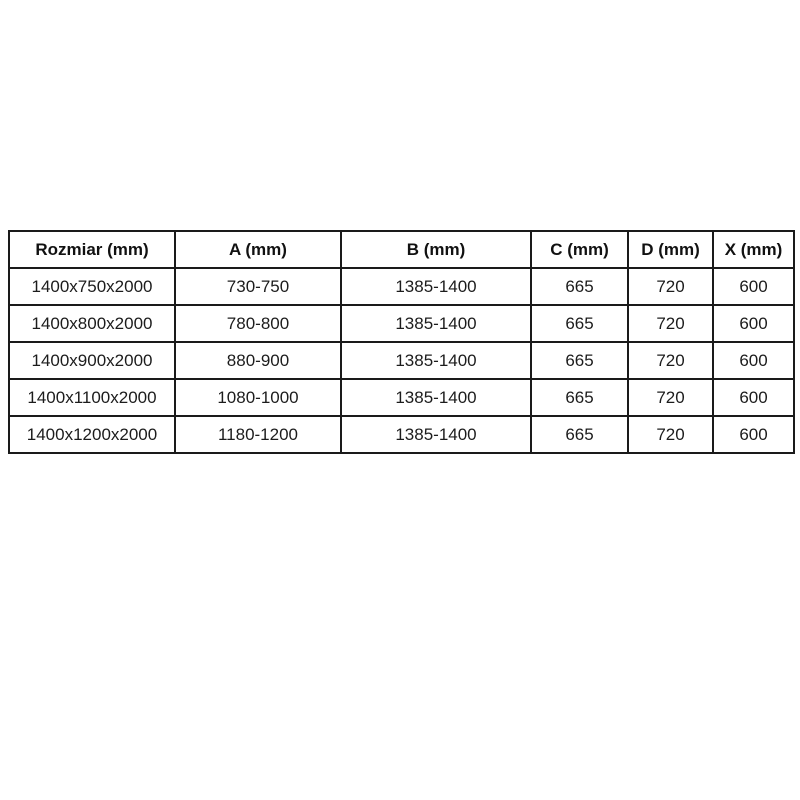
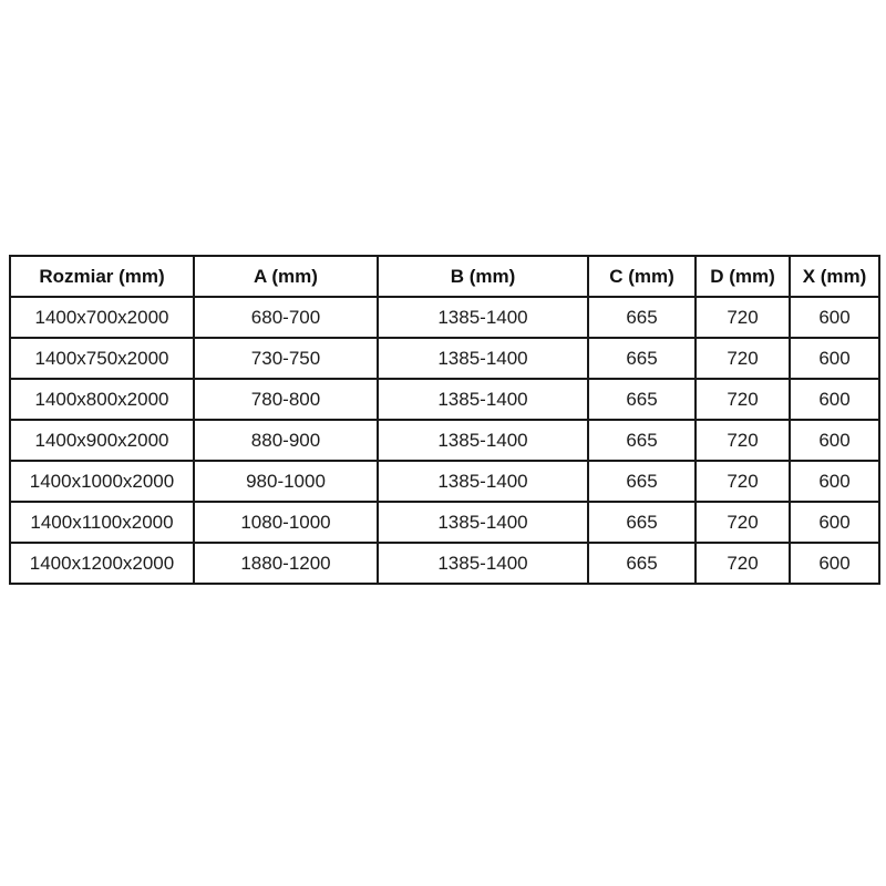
  Rozmiar (mm)	A (mm)	B (mm)	C (mm)	D (mm)	X (mm)
+ 1400x700x2000	680-700	1385-1400	665	720	600
  1400x750x2000	730-750	1385-1400	665	720	600
  1400x800x2000	780-800	1385-1400	665	720	600
  1400x900x2000	880-900	1385-1400	665	720	600
+ 1400x1000x2000	980-1000	1385-1400	665	720	600
  1400x1100x2000	1080-1000	1385-1400	665	720	600
- 1400x1200x2000	1180-1200	1385-1400	665	720	600
+ 1400x1200x2000	1880-1200	1385-1400	665	720	600
